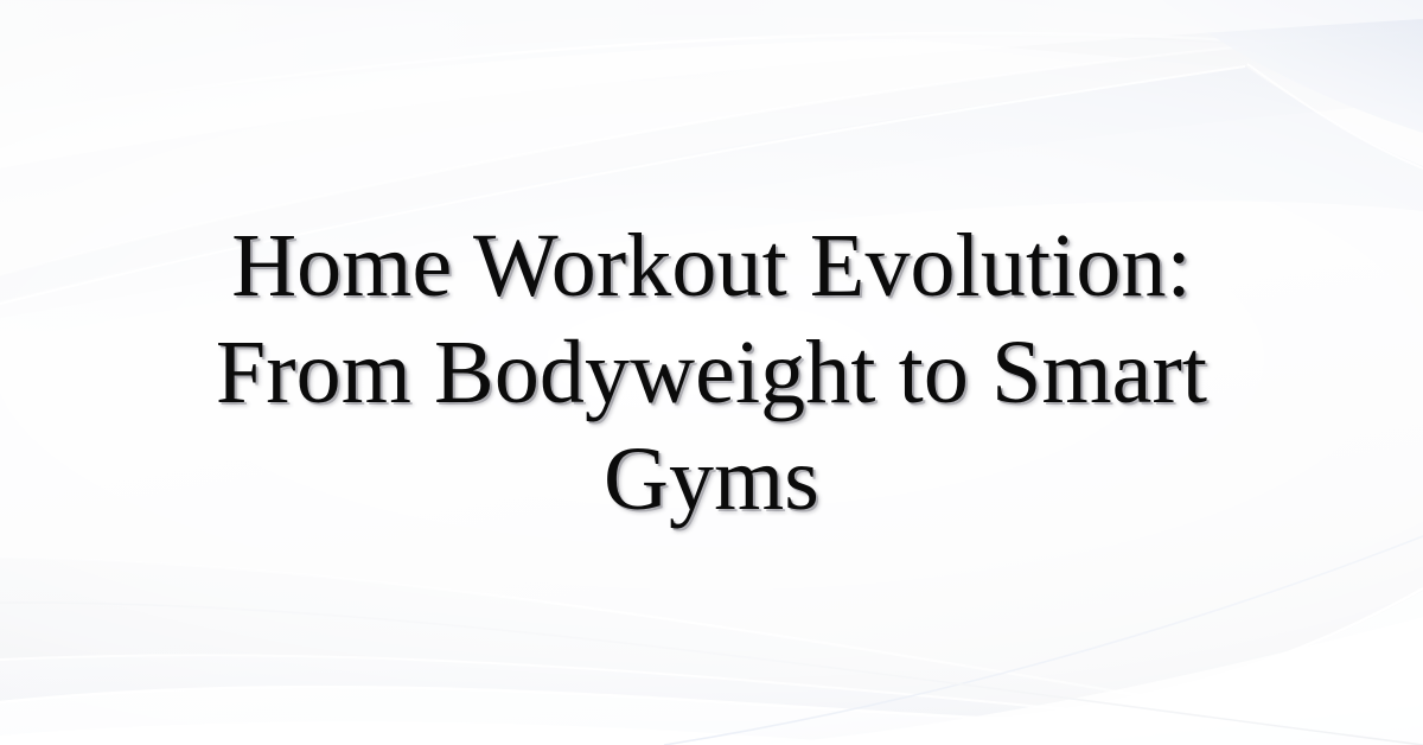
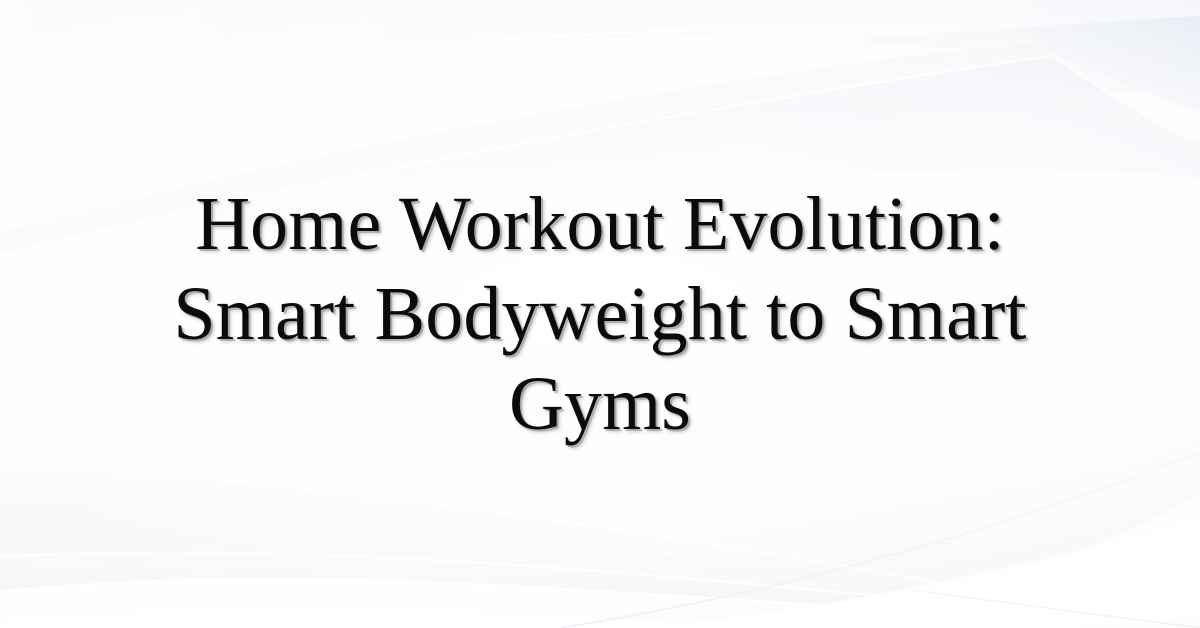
- Home Workout Evolution: From Bodyweight to Smart Gyms
+ Home Workout Evolution: Smart Bodyweight to Smart Gyms
